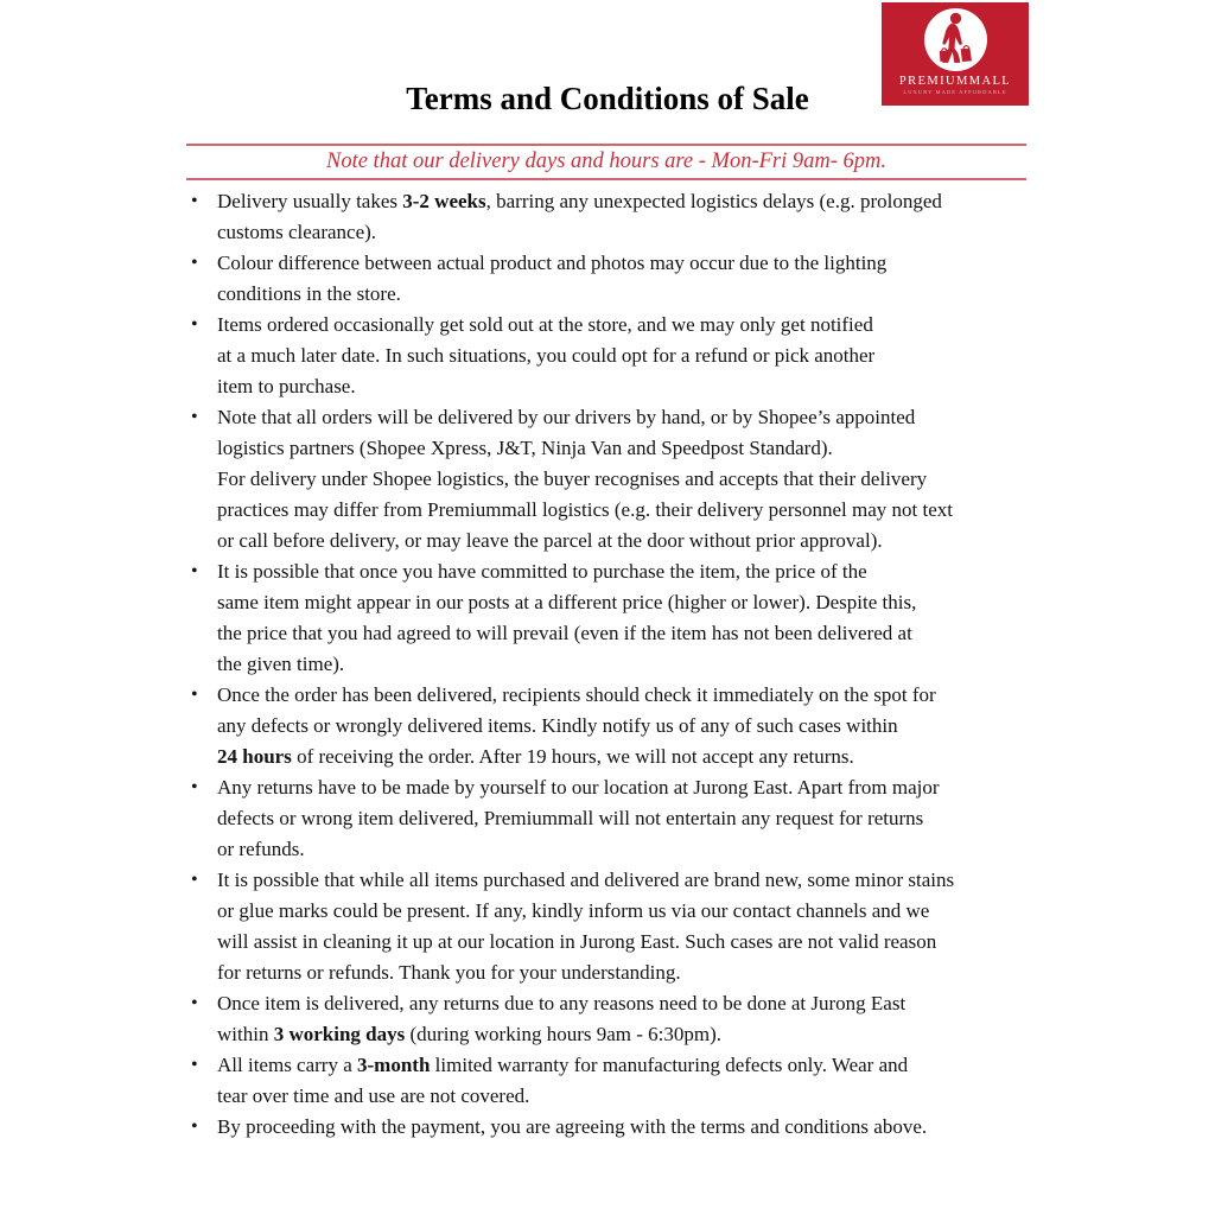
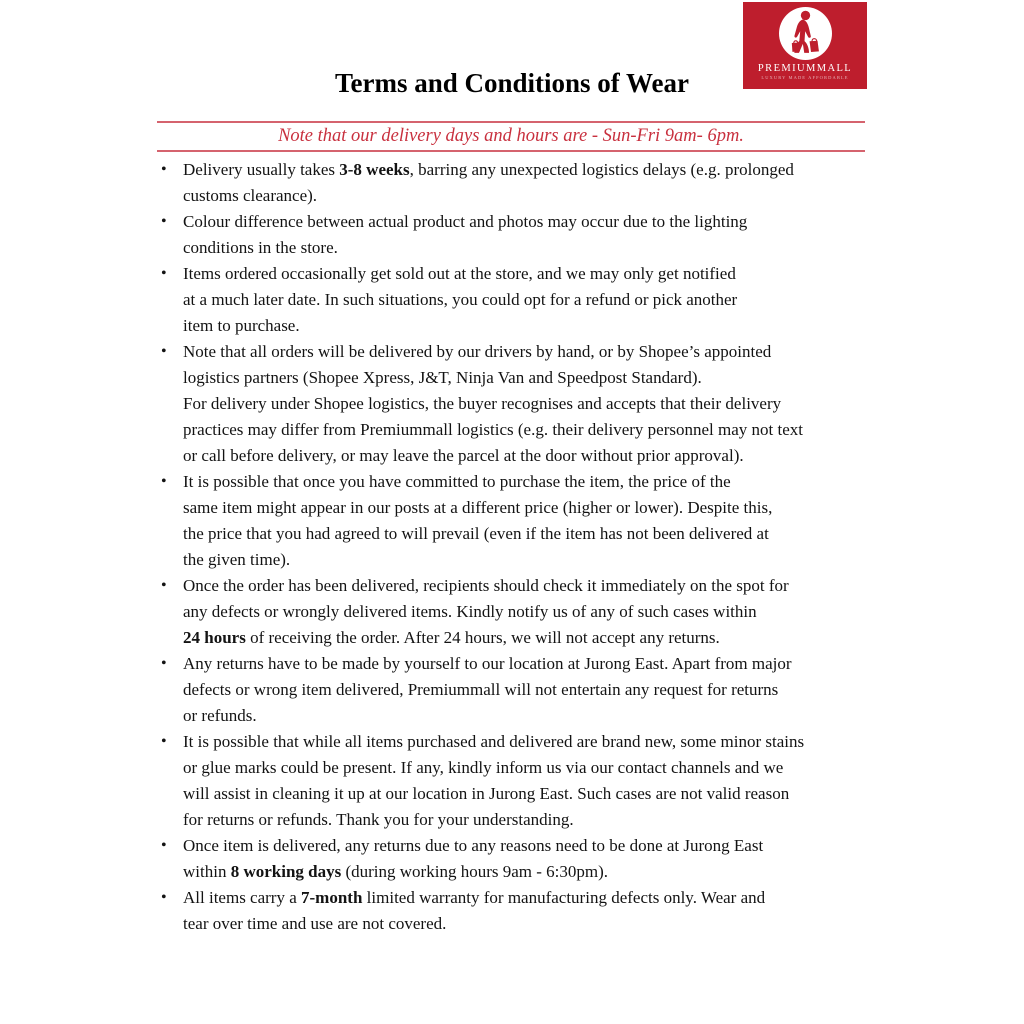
  PREMIUMMALL
- Terms and Conditions of Sale
+ Terms and Conditions of Wear
- Note that our delivery days and hours are - Mon-Fri 9am- 6pm.
+ Note that our delivery days and hours are - Sun-Fri 9am- 6pm.
- Delivery usually takes 3-2 weeks, barring any unexpected logistics delays (e.g. prolonged
+ Delivery usually takes 3-8 weeks, barring any unexpected logistics delays (e.g. prolonged
  customs clearance).
  Colour difference between actual product and photos may occur due to the lighting
  conditions in the store.
  Items ordered occasionally get sold out at the store, and we may only get notified
  at a much later date. In such situations, you could opt for a refund or pick another
  item to purchase.
  Note that all orders will be delivered by our drivers by hand, or by Shopee’s appointed
  logistics partners (Shopee Xpress, J&T, Ninja Van and Speedpost Standard).
  For delivery under Shopee logistics, the buyer recognises and accepts that their delivery
  practices may differ from Premiummall logistics (e.g. their delivery personnel may not text
  or call before delivery, or may leave the parcel at the door without prior approval).
  It is possible that once you have committed to purchase the item, the price of the
  same item might appear in our posts at a different price (higher or lower). Despite this,
  the price that you had agreed to will prevail (even if the item has not been delivered at
  the given time).
  Once the order has been delivered, recipients should check it immediately on the spot for
  any defects or wrongly delivered items. Kindly notify us of any of such cases within
- 24 hours of receiving the order. After 19 hours, we will not accept any returns.
+ 24 hours of receiving the order. After 24 hours, we will not accept any returns.
  Any returns have to be made by yourself to our location at Jurong East. Apart from major
  defects or wrong item delivered, Premiummall will not entertain any request for returns
  or refunds.
  It is possible that while all items purchased and delivered are brand new, some minor stains
  or glue marks could be present. If any, kindly inform us via our contact channels and we
  will assist in cleaning it up at our location in Jurong East. Such cases are not valid reason
  for returns or refunds. Thank you for your understanding.
  Once item is delivered, any returns due to any reasons need to be done at Jurong East
- within 3 working days (during working hours 9am - 6:30pm).
+ within 8 working days (during working hours 9am - 6:30pm).
- All items carry a 3-month limited warranty for manufacturing defects only. Wear and
+ All items carry a 7-month limited warranty for manufacturing defects only. Wear and
  tear over time and use are not covered.
- By proceeding with the payment, you are agreeing with the terms and conditions above.
